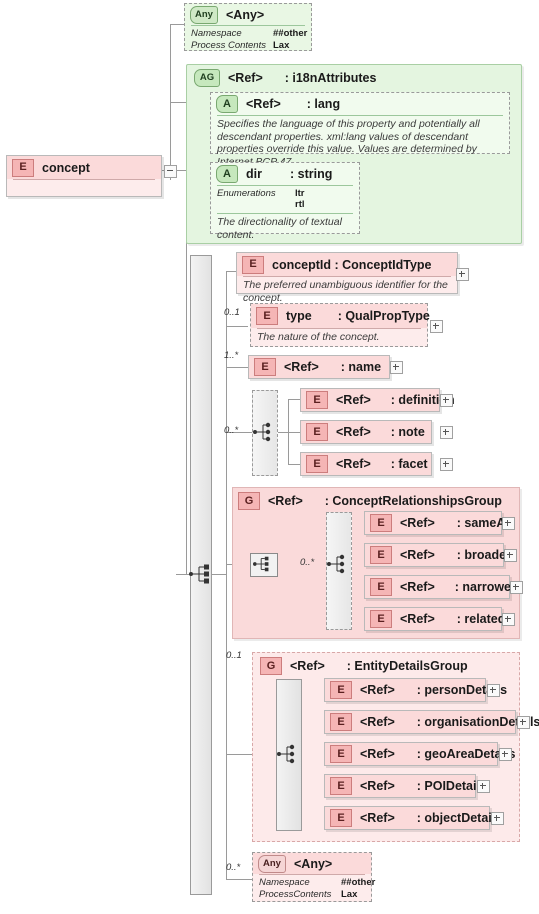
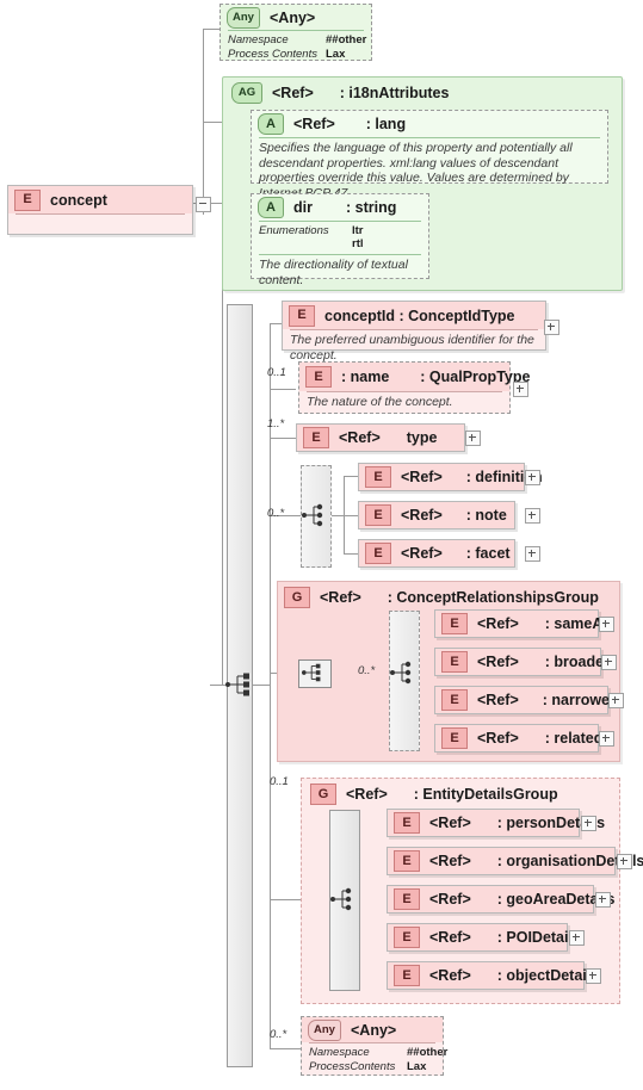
  Any
  <Any>
  Namespace
  ##other
  Process Contents
  Lax
  AG
  <Ref>
  : i18nAttributes
  A
  <Ref>
  : lang
  Specifies the language of this property and potentially all descendant properties. xml:lang values of descendant properties override this value. Values are determined by
  A
  dir
  : string
  Enumerations
  ltr
  rtl
  The directionality of textual content.
  E
  concept
  E
  conceptId : ConceptIdType
  The preferred unambiguous identifier for the concept.
  0..1
  E
- type
+ : name
  : QualPropType
  The nature of the concept.
  1..*
  E
  <Ref>
- : name
+ type
  0..*
  E
  <Ref>
  : definiti
  E
  <Ref>
  : note
  E
  <Ref>
  : facet
  G
  <Ref>
  : ConceptRelationshipsGroup
  0..*
  E
  <Ref>
  : sameA
  E
  <Ref>
  : broade
  E
  <Ref>
  : narrowe
  E
  <Ref>
  : relate
  0..1
  G
  <Ref>
  : EntityDetailsGroup
  E
  <Ref>
  : personDets
  E
  <Ref>
  : organisationDels
  E
  <Ref>
  : geoAreaDet
  E
  <Ref>
  : POIDetai
  E
  <Ref>
  : objectDeta
  0..*
  Any
  <Any>
  Namespace
  ##other
  ProcessContents
  Lax
